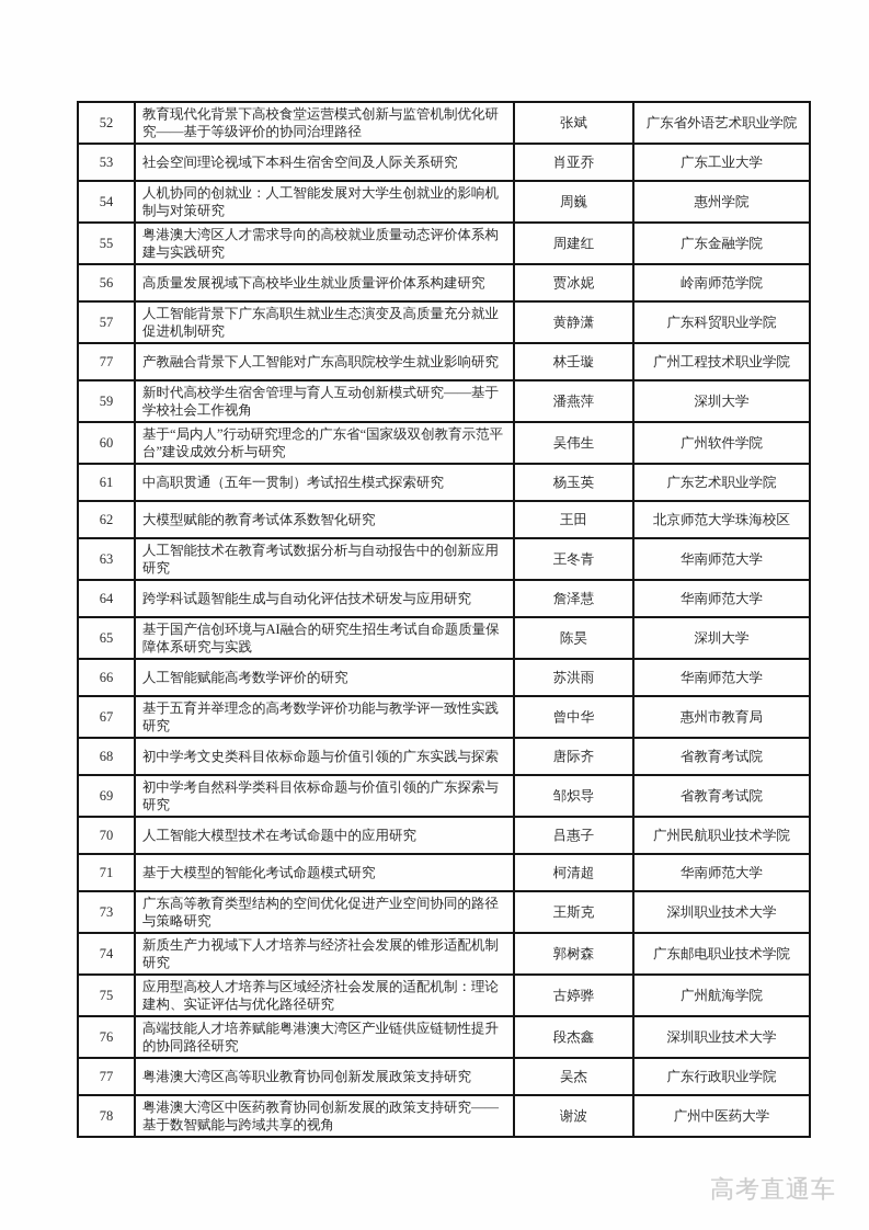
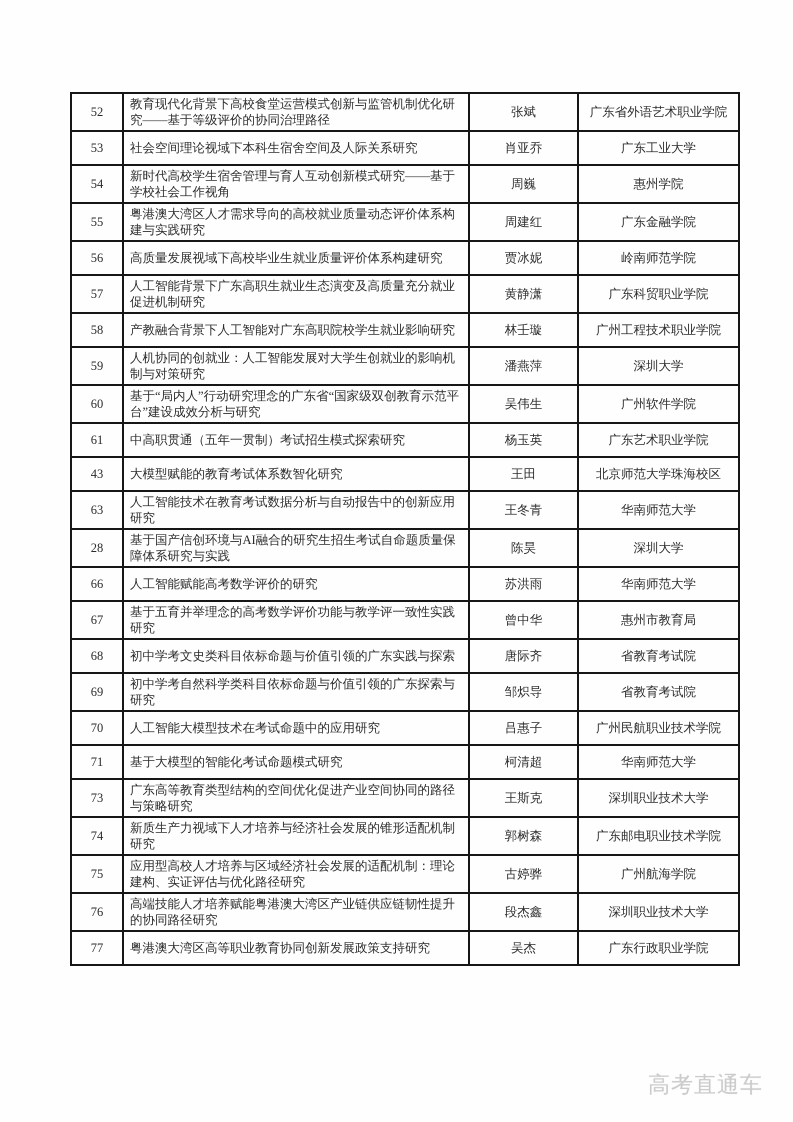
  52	教育现代化背景下高校食堂运营模式创新与监管机制优化研究——基于等级评价的协同治理路径	张斌	广东省外语艺术职业学院
  53	社会空间理论视域下本科生宿舍空间及人际关系研究	肖亚乔	广东工业大学
- 54	人机协同的创就业：人工智能发展对大学生创就业的影响机制与对策研究	周巍	惠州学院
+ 54	新时代高校学生宿舍管理与育人互动创新模式研究——基于学校社会工作视角	周巍	惠州学院
  55	粤港澳大湾区人才需求导向的高校就业质量动态评价体系构建与实践研究	周建红	广东金融学院
  56	高质量发展视域下高校毕业生就业质量评价体系构建研究	贾冰妮	岭南师范学院
  57	人工智能背景下广东高职生就业生态演变及高质量充分就业促进机制研究	黄静潇	广东科贸职业学院
- 77	产教融合背景下人工智能对广东高职院校学生就业影响研究	林壬璇	广州工程技术职业学院
+ 58	产教融合背景下人工智能对广东高职院校学生就业影响研究	林壬璇	广州工程技术职业学院
- 59	新时代高校学生宿舍管理与育人互动创新模式研究——基于学校社会工作视角	潘燕萍	深圳大学
+ 59	人机协同的创就业：人工智能发展对大学生创就业的影响机制与对策研究	潘燕萍	深圳大学
  60	基于“局内人”行动研究理念的广东省“国家级双创教育示范平台”建设成效分析与研究	吴伟生	广州软件学院
  61	中高职贯通（五年一贯制）考试招生模式探索研究	杨玉英	广东艺术职业学院
- 62	大模型赋能的教育考试体系数智化研究	王田	北京师范大学珠海校区
+ 43	大模型赋能的教育考试体系数智化研究	王田	北京师范大学珠海校区
  63	人工智能技术在教育考试数据分析与自动报告中的创新应用研究	王冬青	华南师范大学
- 64	跨学科试题智能生成与自动化评估技术研发与应用研究	詹泽慧	华南师范大学
- 65	基于国产信创环境与AI融合的研究生招生考试自命题质量保障体系研究与实践	陈昊	深圳大学
+ 28	基于国产信创环境与AI融合的研究生招生考试自命题质量保障体系研究与实践	陈昊	深圳大学
  66	人工智能赋能高考数学评价的研究	苏洪雨	华南师范大学
  67	基于五育并举理念的高考数学评价功能与教学评一致性实践研究	曾中华	惠州市教育局
  68	初中学考文史类科目依标命题与价值引领的广东实践与探索	唐际齐	省教育考试院
  69	初中学考自然科学类科目依标命题与价值引领的广东探索与研究	邹炽导	省教育考试院
  70	人工智能大模型技术在考试命题中的应用研究	吕惠子	广州民航职业技术学院
  71	基于大模型的智能化考试命题模式研究	柯清超	华南师范大学
  73	广东高等教育类型结构的空间优化促进产业空间协同的路径与策略研究	王斯克	深圳职业技术大学
  74	新质生产力视域下人才培养与经济社会发展的锥形适配机制研究	郭树森	广东邮电职业技术学院
  75	应用型高校人才培养与区域经济社会发展的适配机制：理论建构、实证评估与优化路径研究	古婷骅	广州航海学院
  76	高端技能人才培养赋能粤港澳大湾区产业链供应链韧性提升的协同路径研究	段杰鑫	深圳职业技术大学
  77	粤港澳大湾区高等职业教育协同创新发展政策支持研究	吴杰	广东行政职业学院
- 78	粤港澳大湾区中医药教育协同创新发展的政策支持研究——基于数智赋能与跨域共享的视角	谢波	广州中医药大学
  高考直通车
